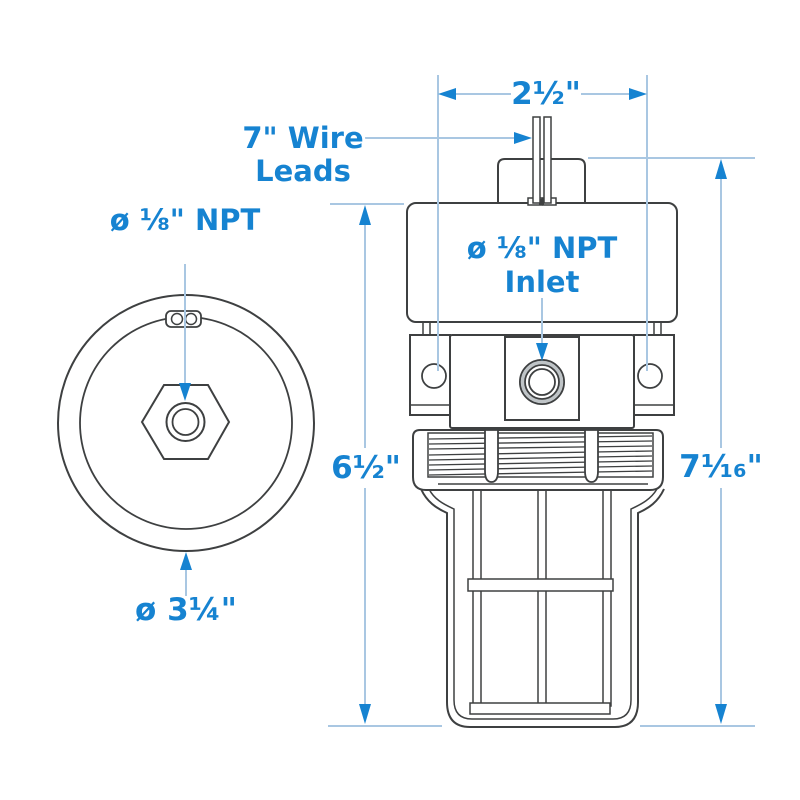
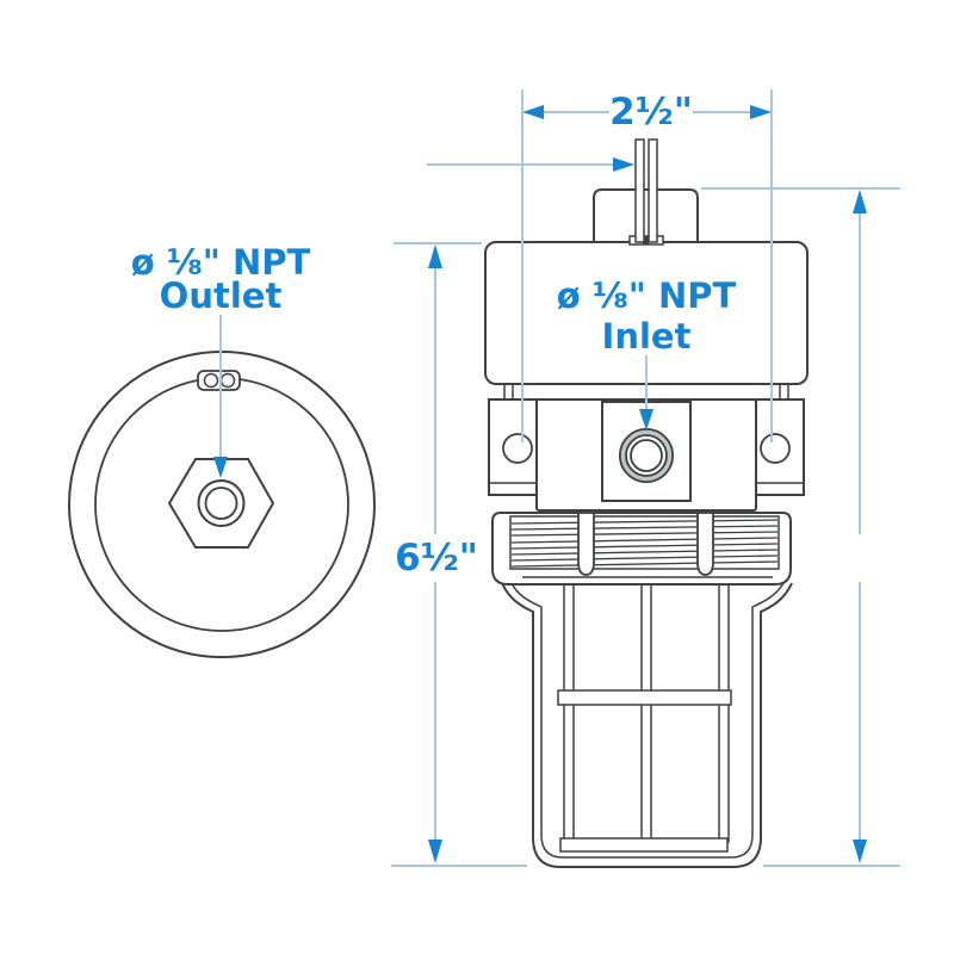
  2½"
- 7" Wire
- Leads
  ø ⅛" NPT
+ Outlet
  ø ⅛" NPT
  Inlet
  6½"
- 7¹⁄₁₆"
- ø 3¼"
